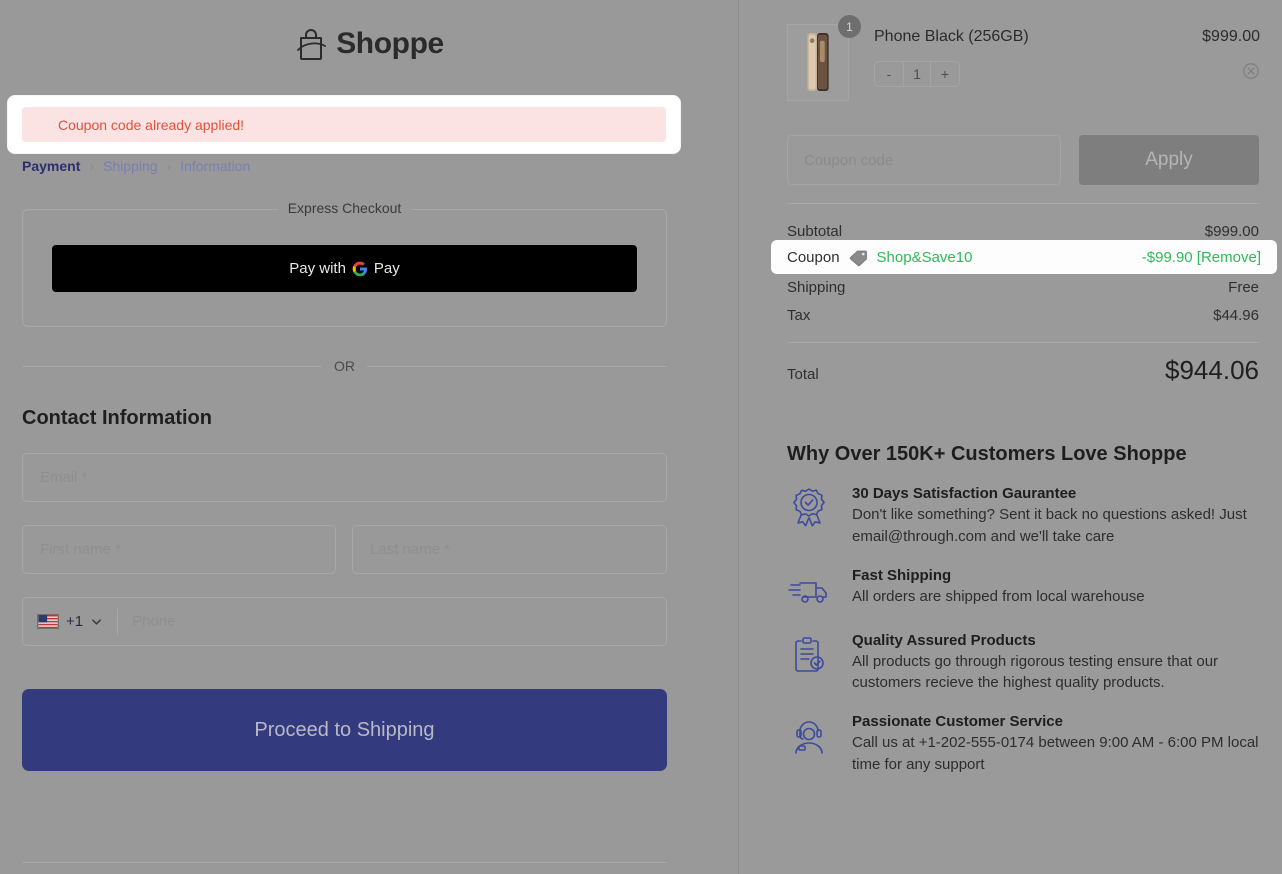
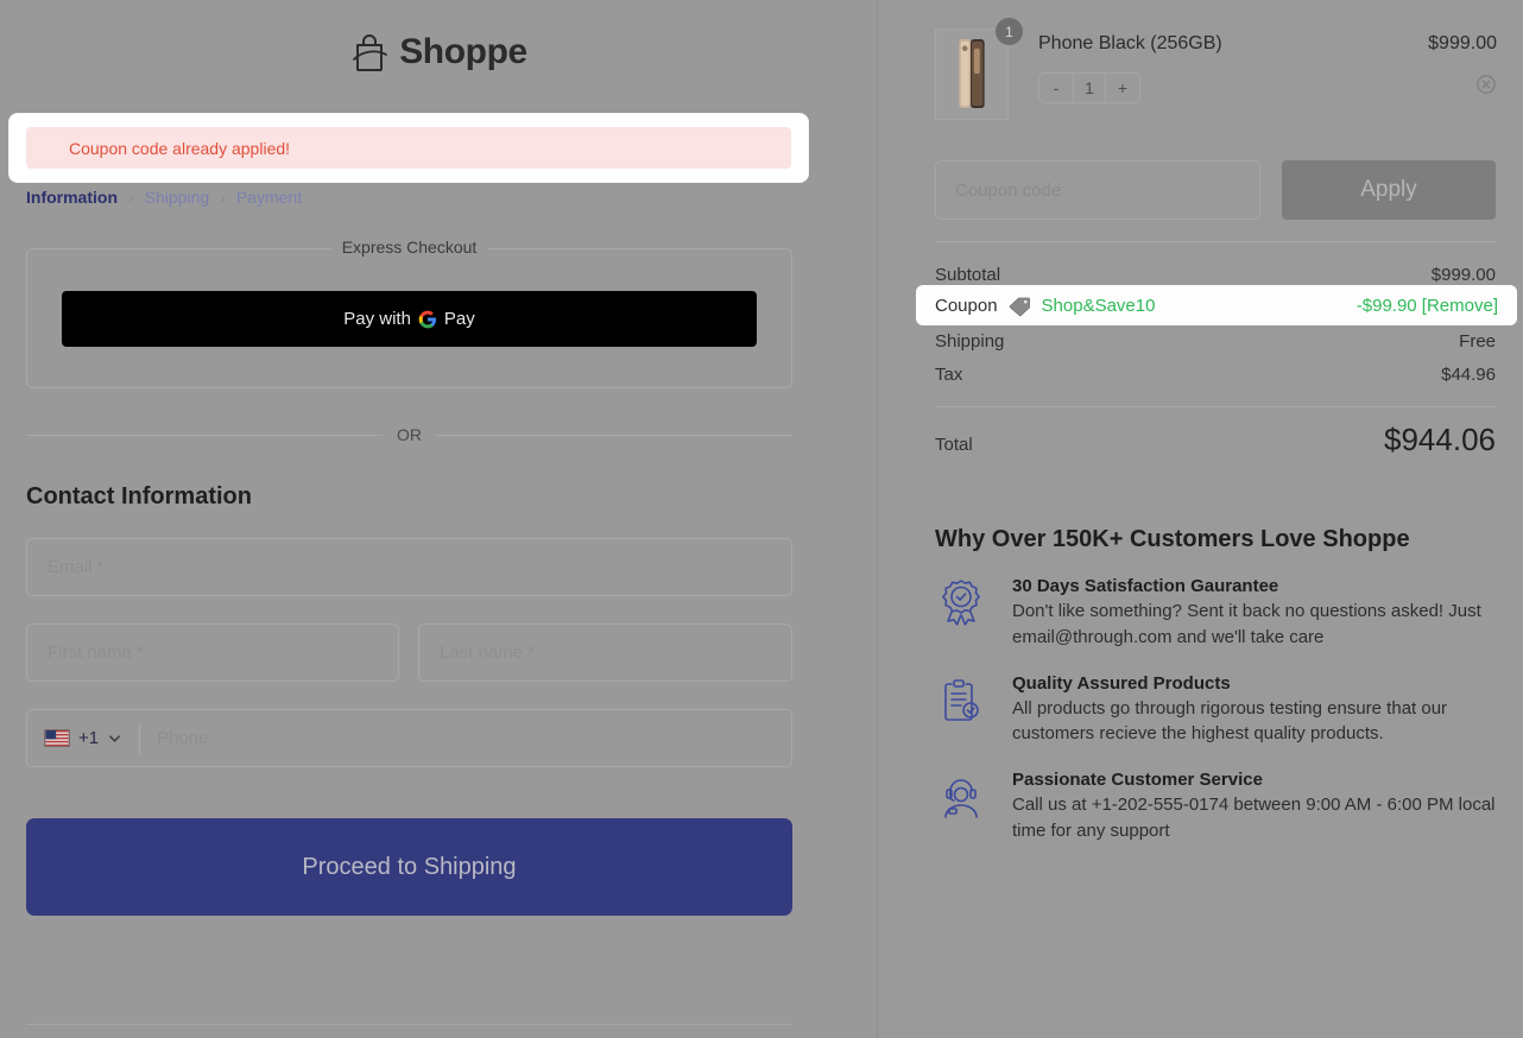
  Shoppe
  Coupon code already applied!
- Payment
+ Information
  Shipping
- Information
+ Payment
  Express Checkout
  Pay with
  Pay
  OR
  Contact Information
  +1
  Proceed to Shipping
  1
  Phone Black (256GB)
  -
  1
  +
  $999.00
  Apply
  Subtotal
  $999.00
  Coupon
  Shop&Save10
  -$99.90 [Remove]
  Shipping
  Free
  Tax
  $44.96
  Total
  $944.06
  Why Over 150K+ Customers Love Shoppe
  30 Days Satisfaction Gaurantee
  Don't like something? Sent it back no questions asked! Just email@through.com and we'll take care
- Fast Shipping
- All orders are shipped from local warehouse
  Quality Assured Products
  All products go through rigorous testing ensure that our customers recieve the highest quality products.
  Passionate Customer Service
  Call us at +1-202-555-0174 between 9:00 AM - 6:00 PM local time for any support
